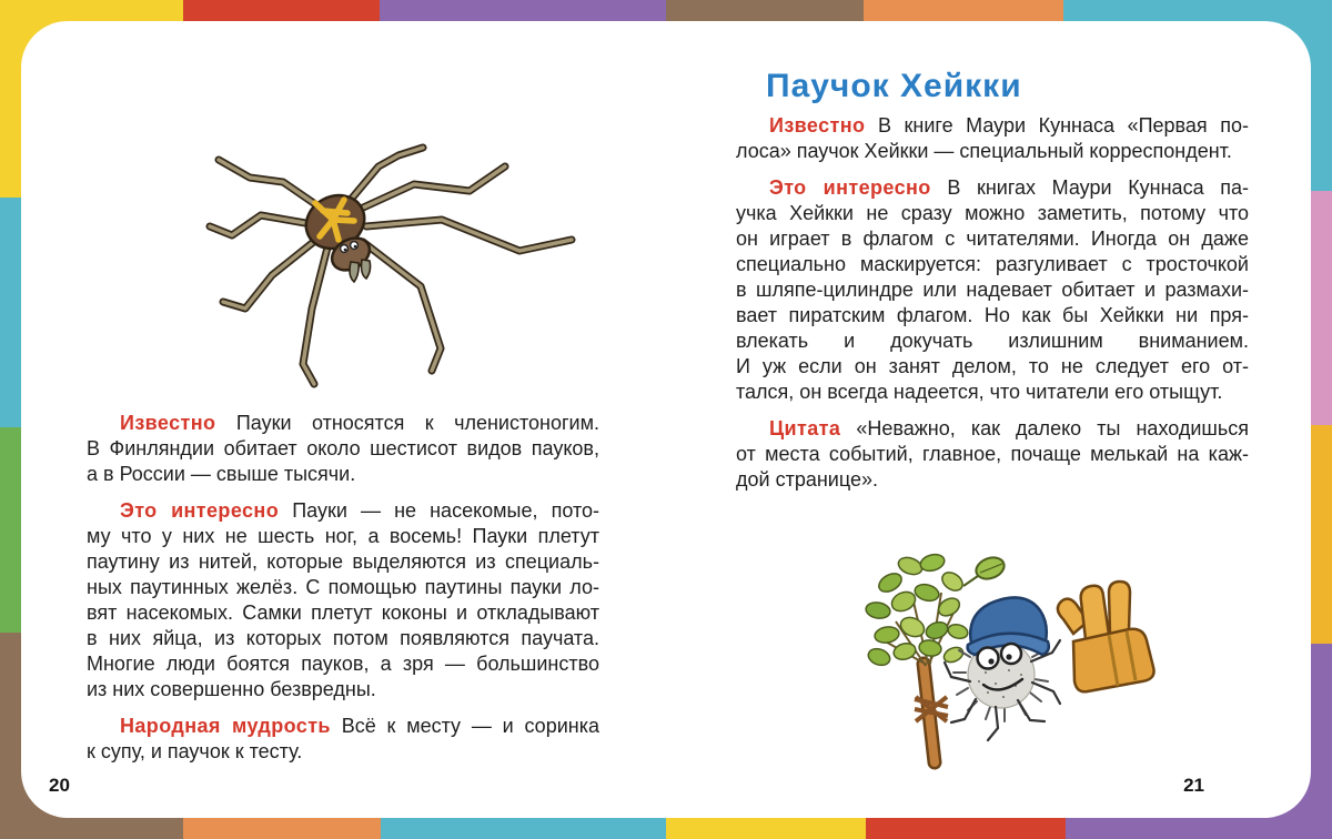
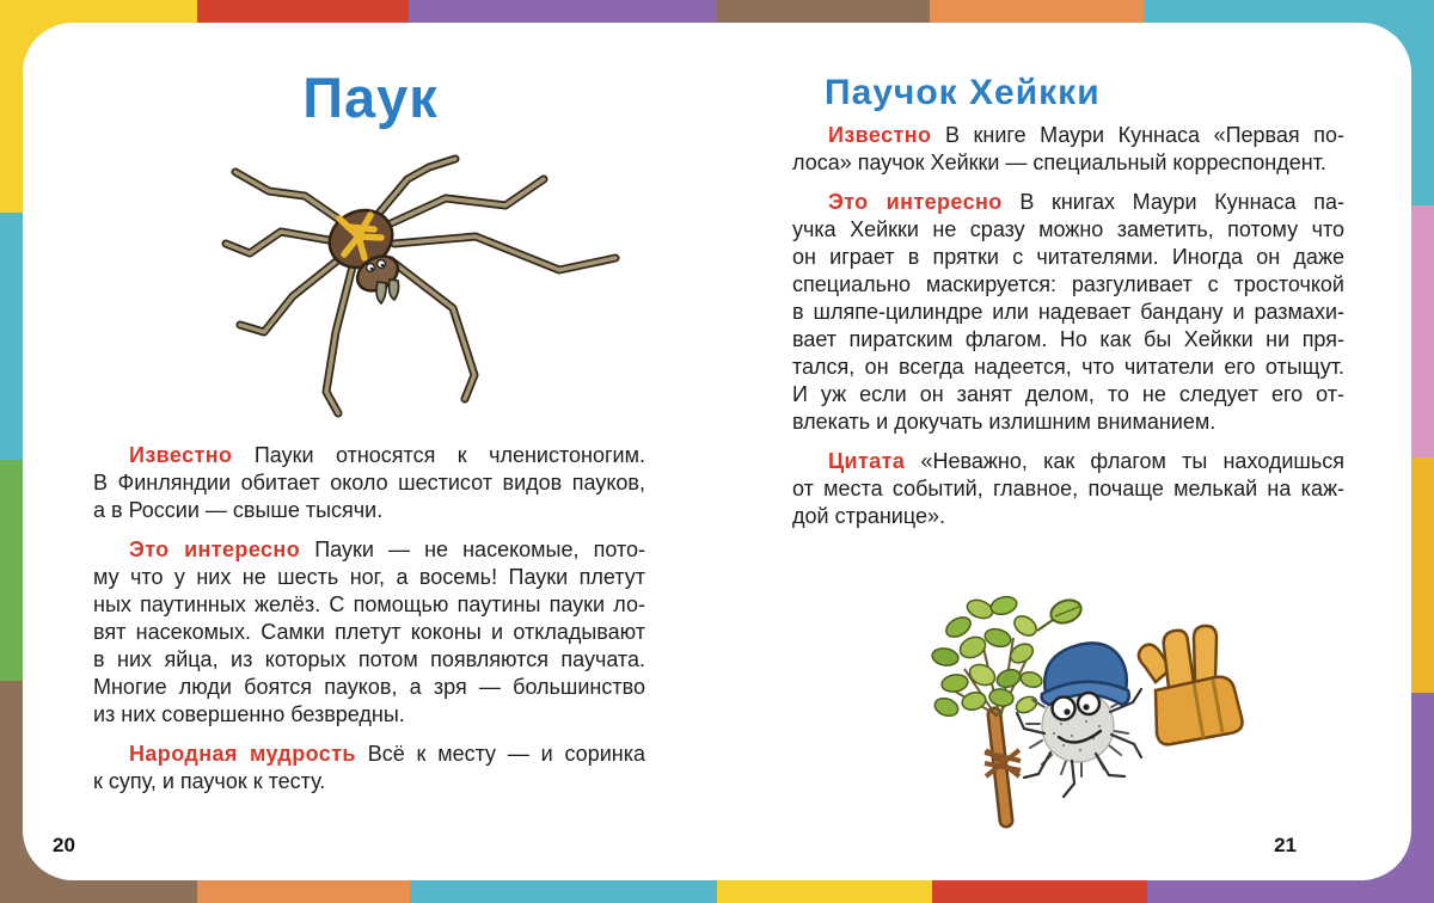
+ Паук
  Известно Пауки относятся к членистоногим.
  В Финляндии обитает около шестисот видов пауков,
  а в России — свыше тысячи.
  Это интересно Пауки — не насекомые, пото-
  му что у них не шесть ног, а восемь! Пауки плетут
- паутину из нитей, которые выделяются из специаль-
  ных паутинных желёз. С помощью паутины пауки ло-
  вят насекомых. Самки плетут коконы и откладывают
  в них яйца, из которых потом появляются паучата.
  Многие люди боятся пауков, а зря — большинство
  из них совершенно безвредны.
  Народная мудрость Всё к месту — и соринка
  к супу, и паучок к тесту.
  Паучок Хейкки
  Известно В книге Маури Куннаса «Первая по-
  лоса» паучок Хейкки — специальный корреспондент.
  Это интересно В книгах Маури Куннаса па-
  учка Хейкки не сразу можно заметить, потому что
- он играет в флагом с читателями. Иногда он даже
+ он играет в прятки с читателями. Иногда он даже
  специально маскируется: разгуливает с тросточкой
- в шляпе-цилиндре или надевает обитает и размахи-
+ в шляпе-цилиндре или надевает бандану и размахи-
  вает пиратским флагом. Но как бы Хейкки ни пря-
- влекать и докучать излишним вниманием.
+ тался, он всегда надеется, что читатели его отыщут.
  И уж если он занят делом, то не следует его от-
- тался, он всегда надеется, что читатели его отыщут.
+ влекать и докучать излишним вниманием.
- Цитата «Неважно, как далеко ты находишься
+ Цитата «Неважно, как флагом ты находишься
  от места событий, главное, почаще мелькай на каж-
  дой странице».
  20
  21
